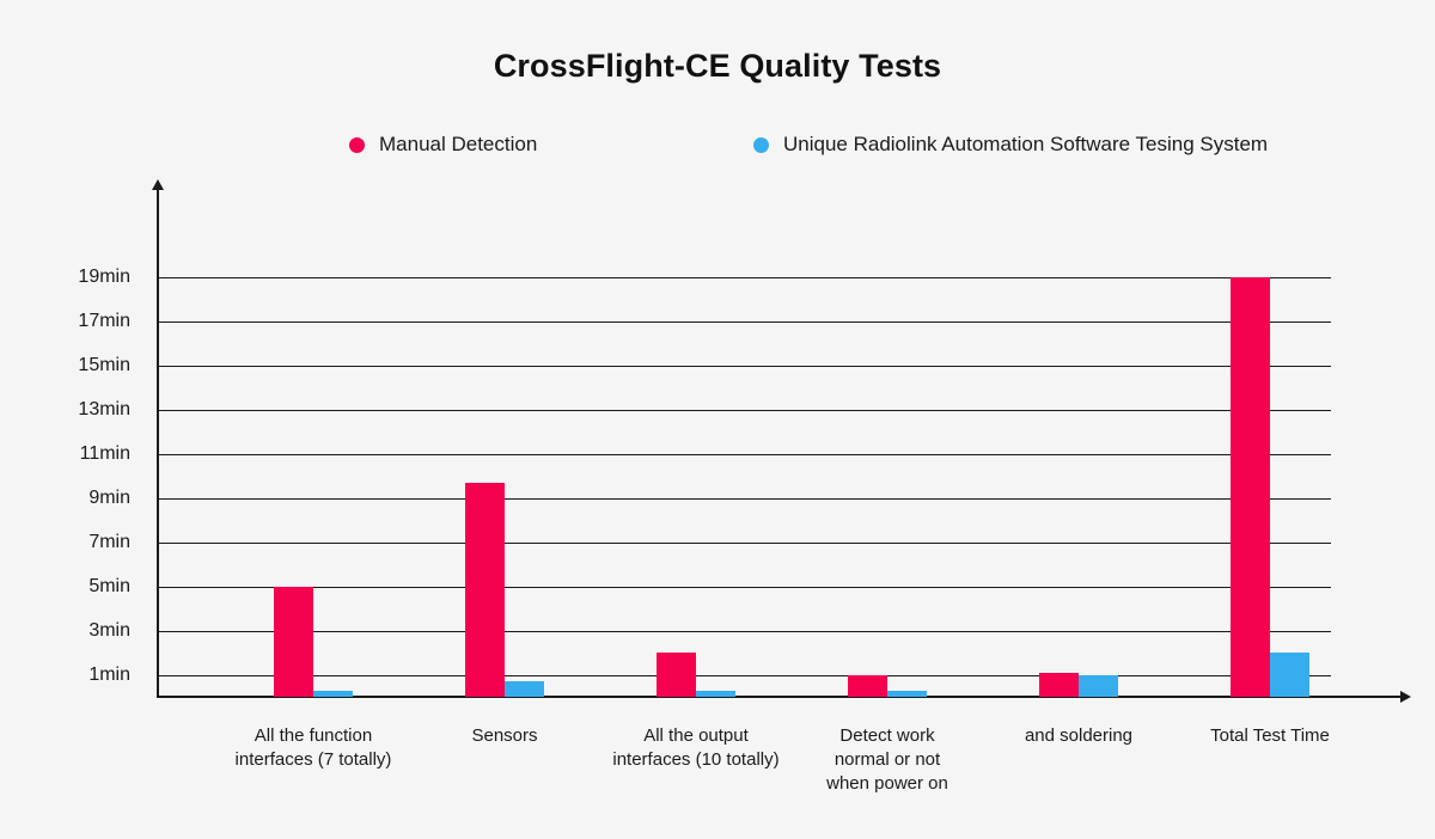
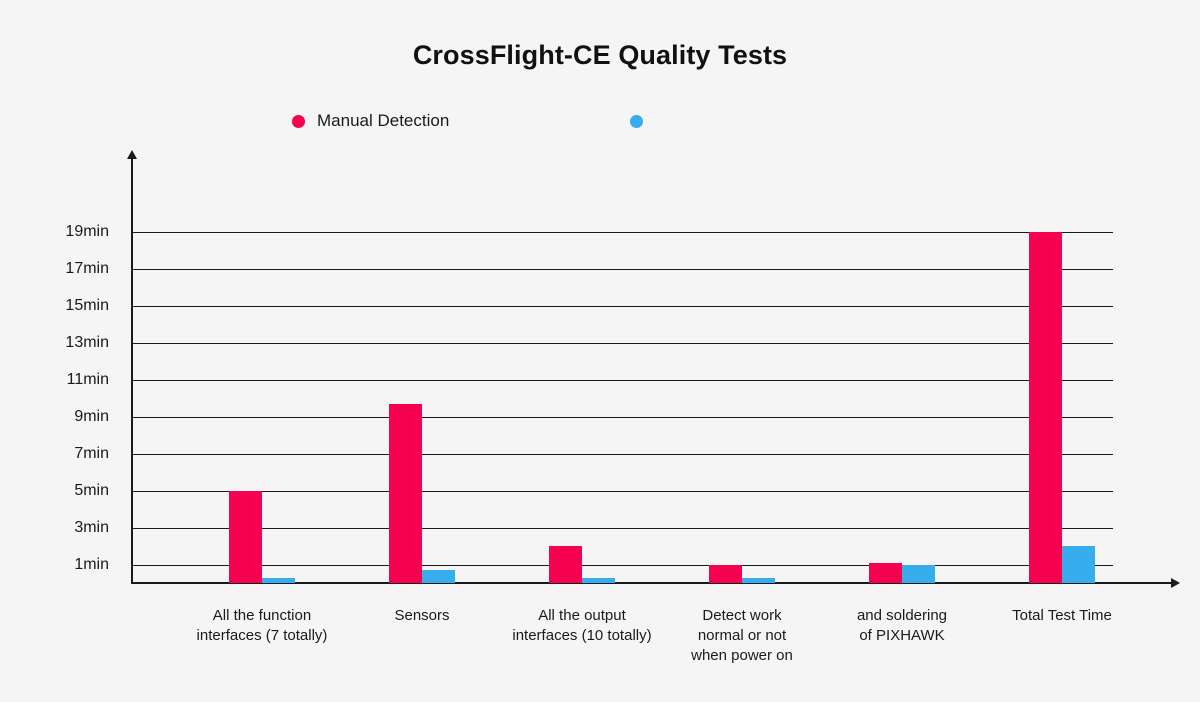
  CrossFlight-CE Quality Tests
  Manual Detection
- Unique Radiolink Automation Software Tesing System
  1min
  3min
  5min
  7min
  9min
  11min
  13min
  15min
  17min
  19min
  All the function
  interfaces (7 totally)
  Sensors
  All the output
  interfaces (10 totally)
  Detect work
  normal or not
  when power on
  and soldering
+ of PIXHAWK
  Total Test Time
